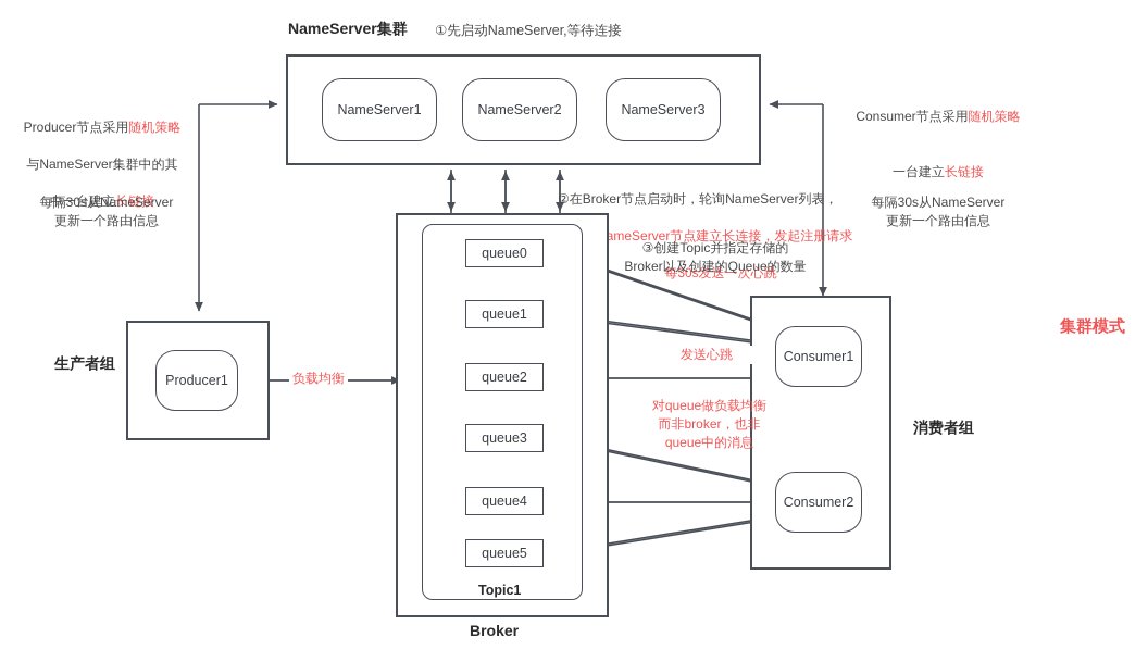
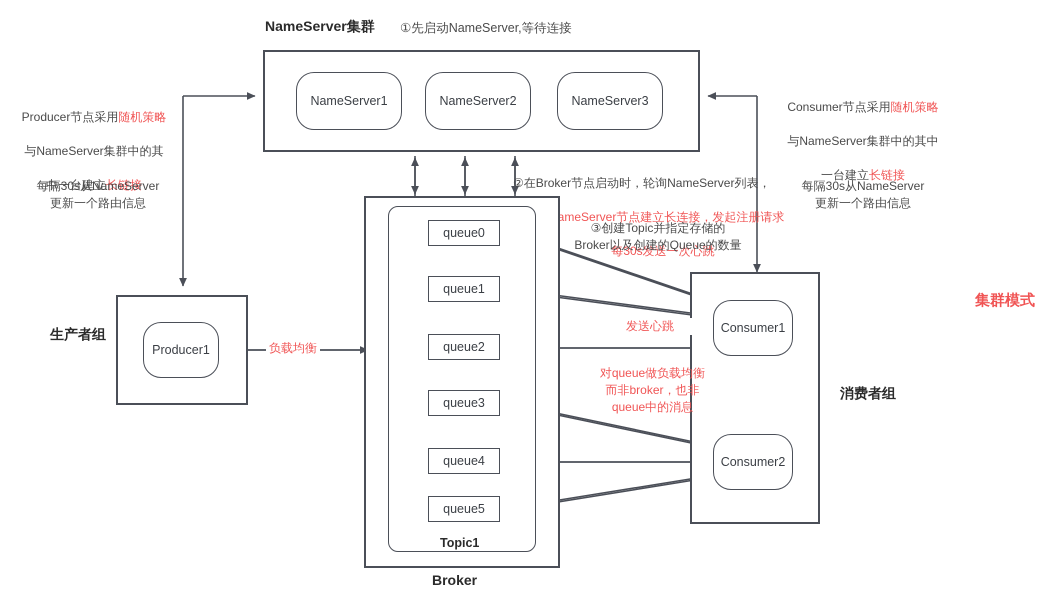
  NameServer集群
  ①先启动NameServer,等待连接
  NameServer1
  NameServer2
  NameServer3
  Producer节点采用随机策略
  与NameServer集群中的其
  中一台建立长链接
  每隔30s从NameServer
  更新一个路由信息
  Consumer节点采用随机策略
+ 与NameServer集群中的其中
  一台建立长链接
  每隔30s从NameServer
  更新一个路由信息
  ②在Broker节点启动时，轮询NameServer列表，
  ameServer节点建立长连接，发起注册请求
  每30s发送一次心跳
  ③创建Topic并指定存储的
  Broker以及创建的Queue的数量
  Broker
  Topic1
  queue0
  queue1
  queue2
  queue3
  queue4
  queue5
  生产者组
  Producer1
  负载均衡
  消费者组
  Consumer1
  Consumer2
  发送心跳
  对queue做负载均衡
  而非broker，也非
  queue中的消息
  集群模式
